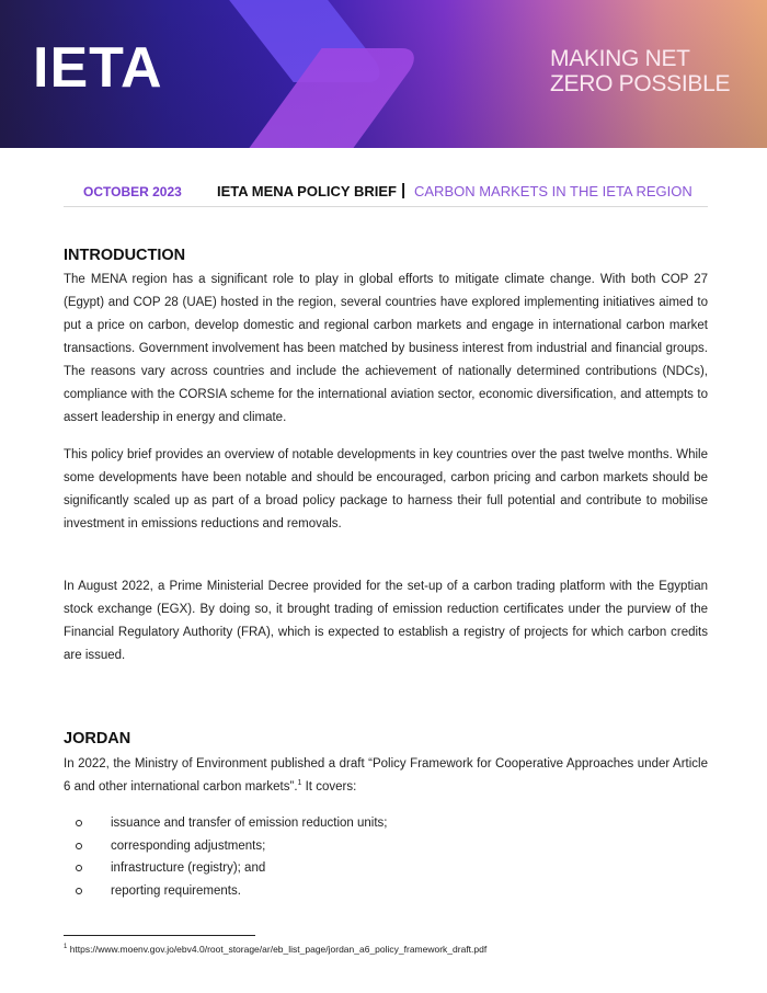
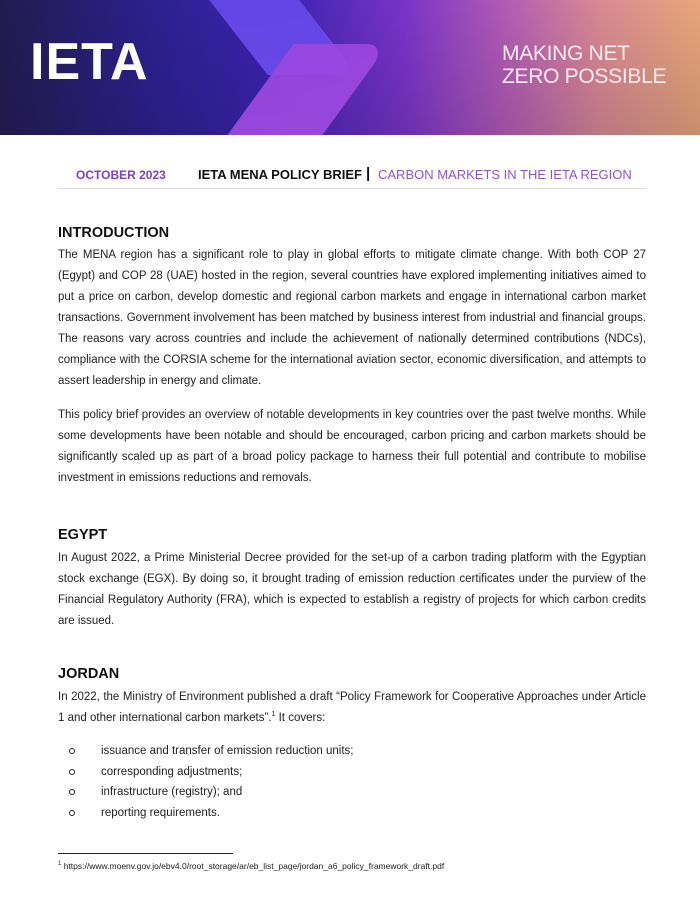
  IETA
  MAKING NET
  ZERO POSSIBLE
  OCTOBER 2023
  IETA MENA POLICY BRIEF
  |
  CARBON MARKETS IN THE IETA REGION
  INTRODUCTION
  The MENA region has a significant role to play in global efforts to mitigate climate change. With both COP 27 (Egypt) and COP 28 (UAE) hosted in the region, several countries have explored implementing initiatives aimed to put a price on carbon, develop domestic and regional carbon markets and engage in international carbon market transactions. Government involvement has been matched by business interest from industrial and financial groups. The reasons vary across countries and include the achievement of nationally determined contributions (NDCs), compliance with the CORSIA scheme for the international aviation sector, economic diversification, and attempts to assert leadership in energy and climate.
  This policy brief provides an overview of notable developments in key countries over the past twelve months. While some developments have been notable and should be encouraged, carbon pricing and carbon markets should be significantly scaled up as part of a broad policy package to harness their full potential and contribute to mobilise investment in emissions reductions and removals.
+ EGYPT
  In August 2022, a Prime Ministerial Decree provided for the set-up of a carbon trading platform with the Egyptian stock exchange (EGX). By doing so, it brought trading of emission reduction certificates under the purview of the Financial Regulatory Authority (FRA), which is expected to establish a registry of projects for which carbon credits are issued.
  JORDAN
- In 2022, the Ministry of Environment published a draft “Policy Framework for Cooperative Approaches under Article 6 and other international carbon markets”. It covers:
+ In 2022, the Ministry of Environment published a draft “Policy Framework for Cooperative Approaches under Article 1 and other international carbon markets”. It covers:
  issuance and transfer of emission reduction units;
  corresponding adjustments;
  infrastructure (registry); and
  reporting requirements.
  https://www.moenv.gov.jo/ebv4.0/root_storage/ar/eb_list_page/jordan_a6_policy_framework_draft.pdf
